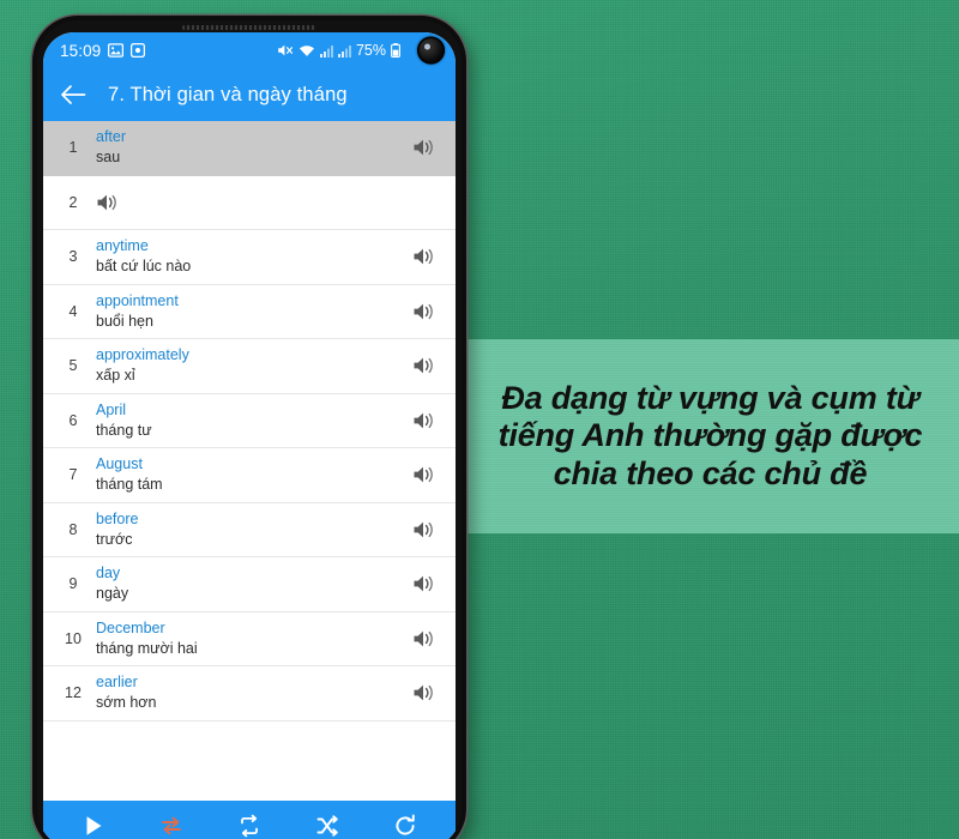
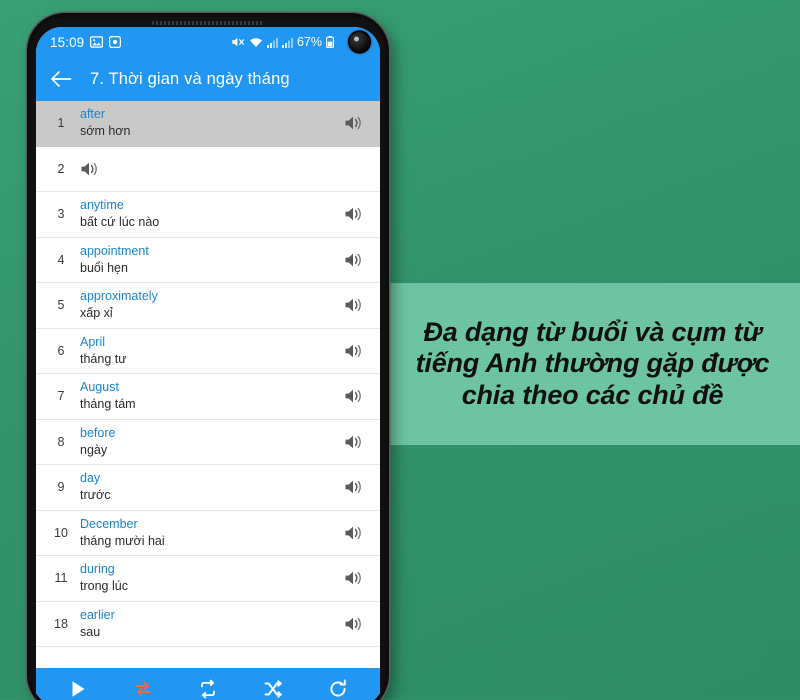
- Đa dạng từ vựng và cụm từ tiếng Anh thường gặp được chia theo các chủ đề
+ Đa dạng từ buổi và cụm từ tiếng Anh thường gặp được chia theo các chủ đề
  15:09
- 75%
+ 67%
  7. Thời gian và ngày tháng
  1
  after
- sau
+ sớm hơn
  2
  3
  anytime
  bất cứ lúc nào
  4
  appointment
  buổi hẹn
  5
  approximately
  xấp xỉ
  6
  April
  tháng tư
  7
  August
  tháng tám
  8
  before
- trước
+ ngày
  9
  day
- ngày
+ trước
  10
  December
  tháng mười hai
+ 11
+ during
+ trong lúc
- 12
+ 18
  earlier
- sớm hơn
+ sau
